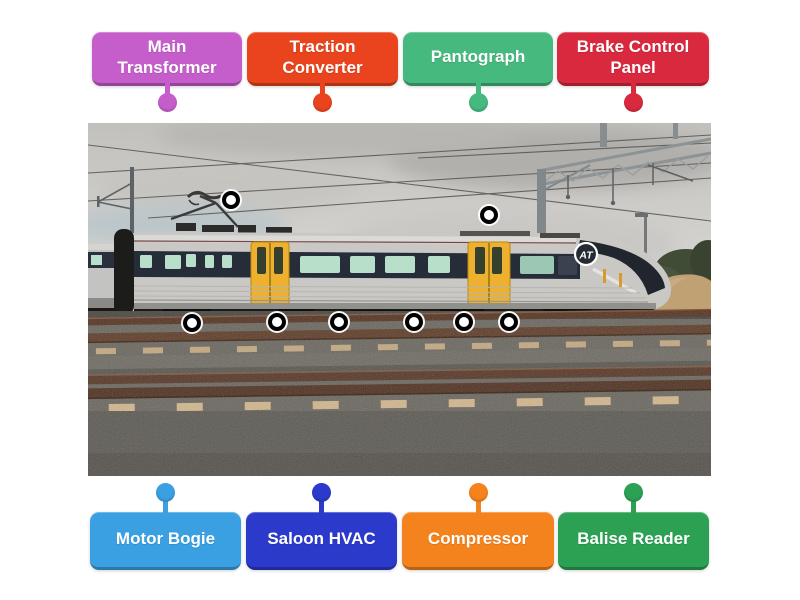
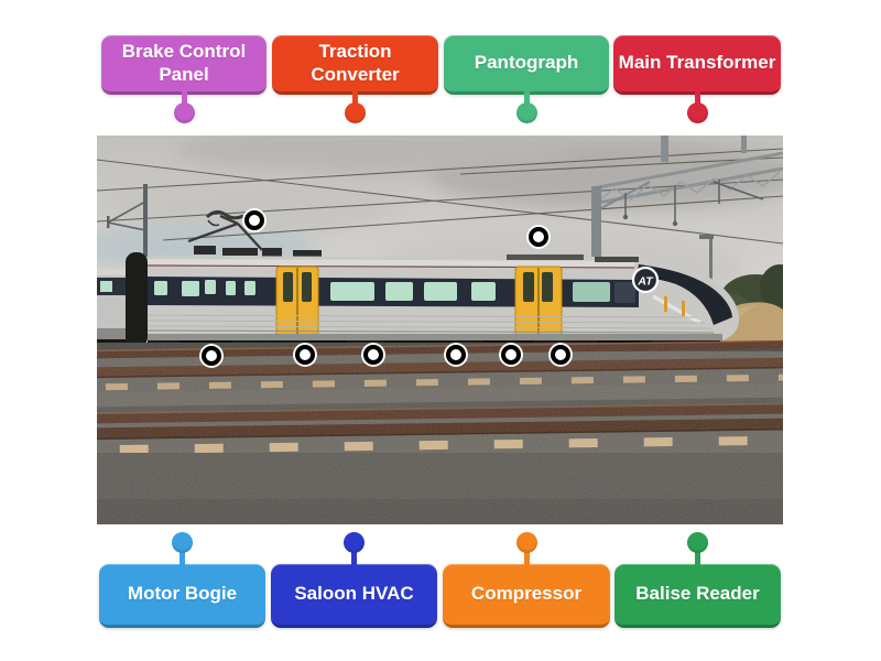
  AT
- Main Transformer
+ Brake Control Panel
  Traction Converter
  Pantograph
- Brake Control Panel
+ Main Transformer
  Motor Bogie
  Saloon HVAC
  Compressor
  Balise Reader
